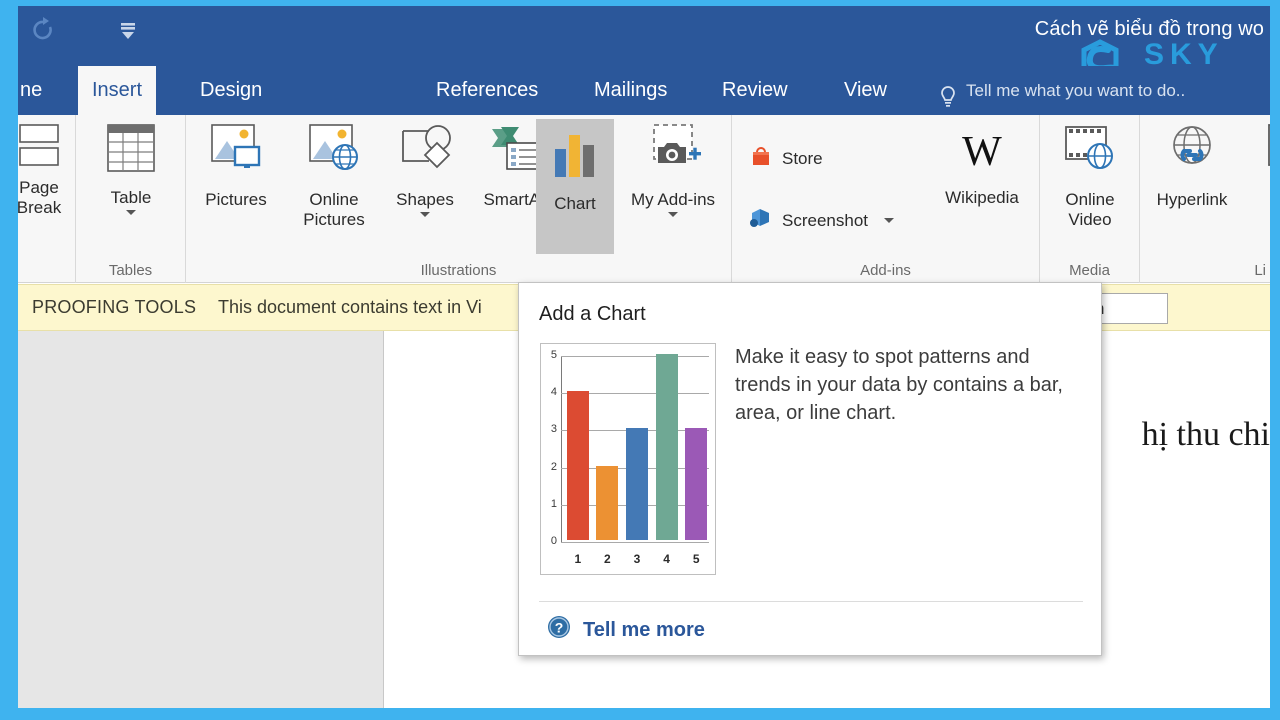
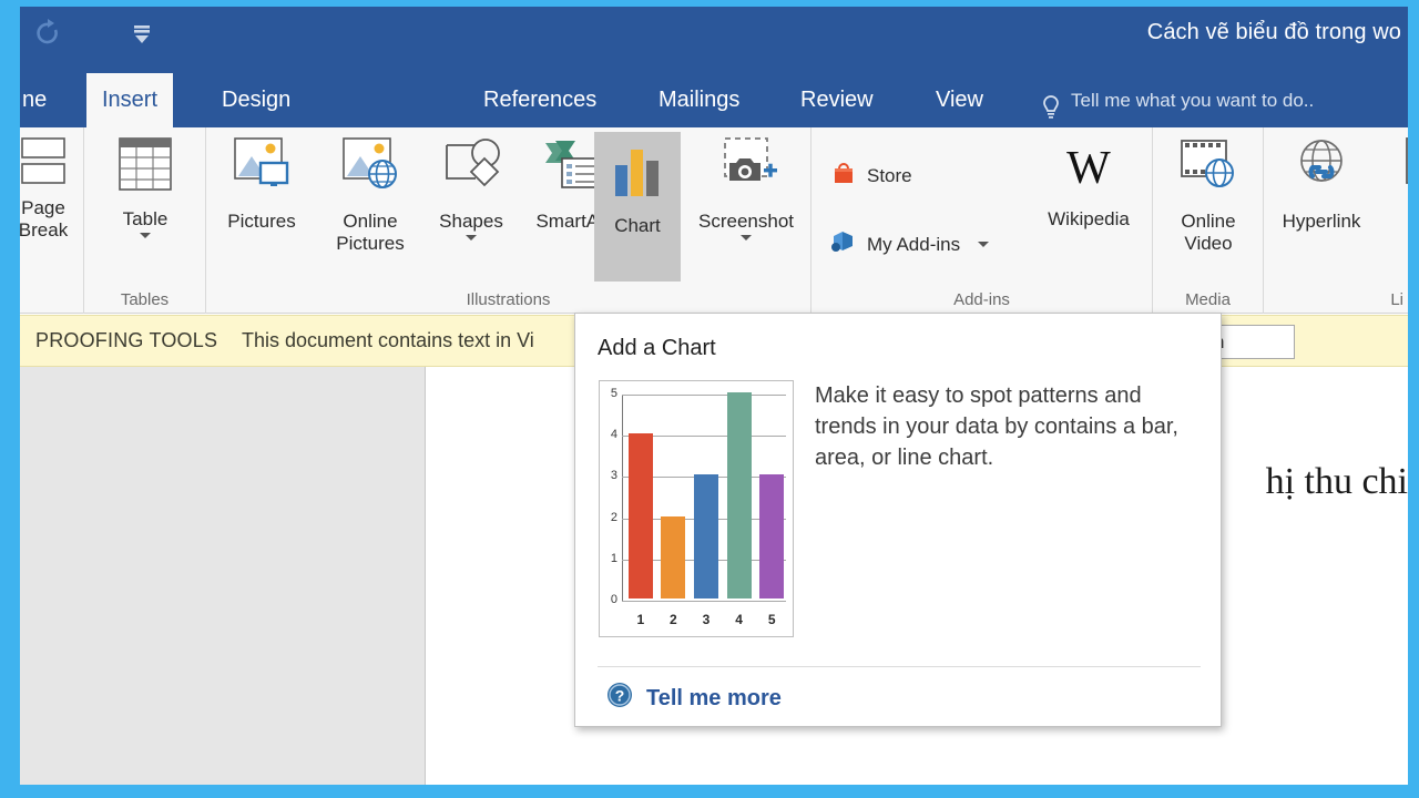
  Cách vẽ biểu đồ trong wo
- SKY
  ne
  Insert
  Design
  References
  Mailings
  Review
  View
  Tell me what you want to do..
  Page
  Break
  Table
  Tables
  Pictures
  Online
  Pictures
  Shapes
  SmartA
  Chart
- My Add-ins
+ Screenshot
  Illustrations
  Store
- Screenshot
+ My Add-ins
  W
  Wikipedia
  Add-ins
  Online
  Video
  Media
  Hyperlink
  Li
  PROOFING TOOLS
  This document contains text in Vi
  hị thu chi
  Add a Chart
  0
  1
  2
  3
  4
  5
  1
  2
  3
  4
  5
  Make it easy to spot patterns and trends in your data by contains a bar, area, or line chart.
  ?
  Tell me more
